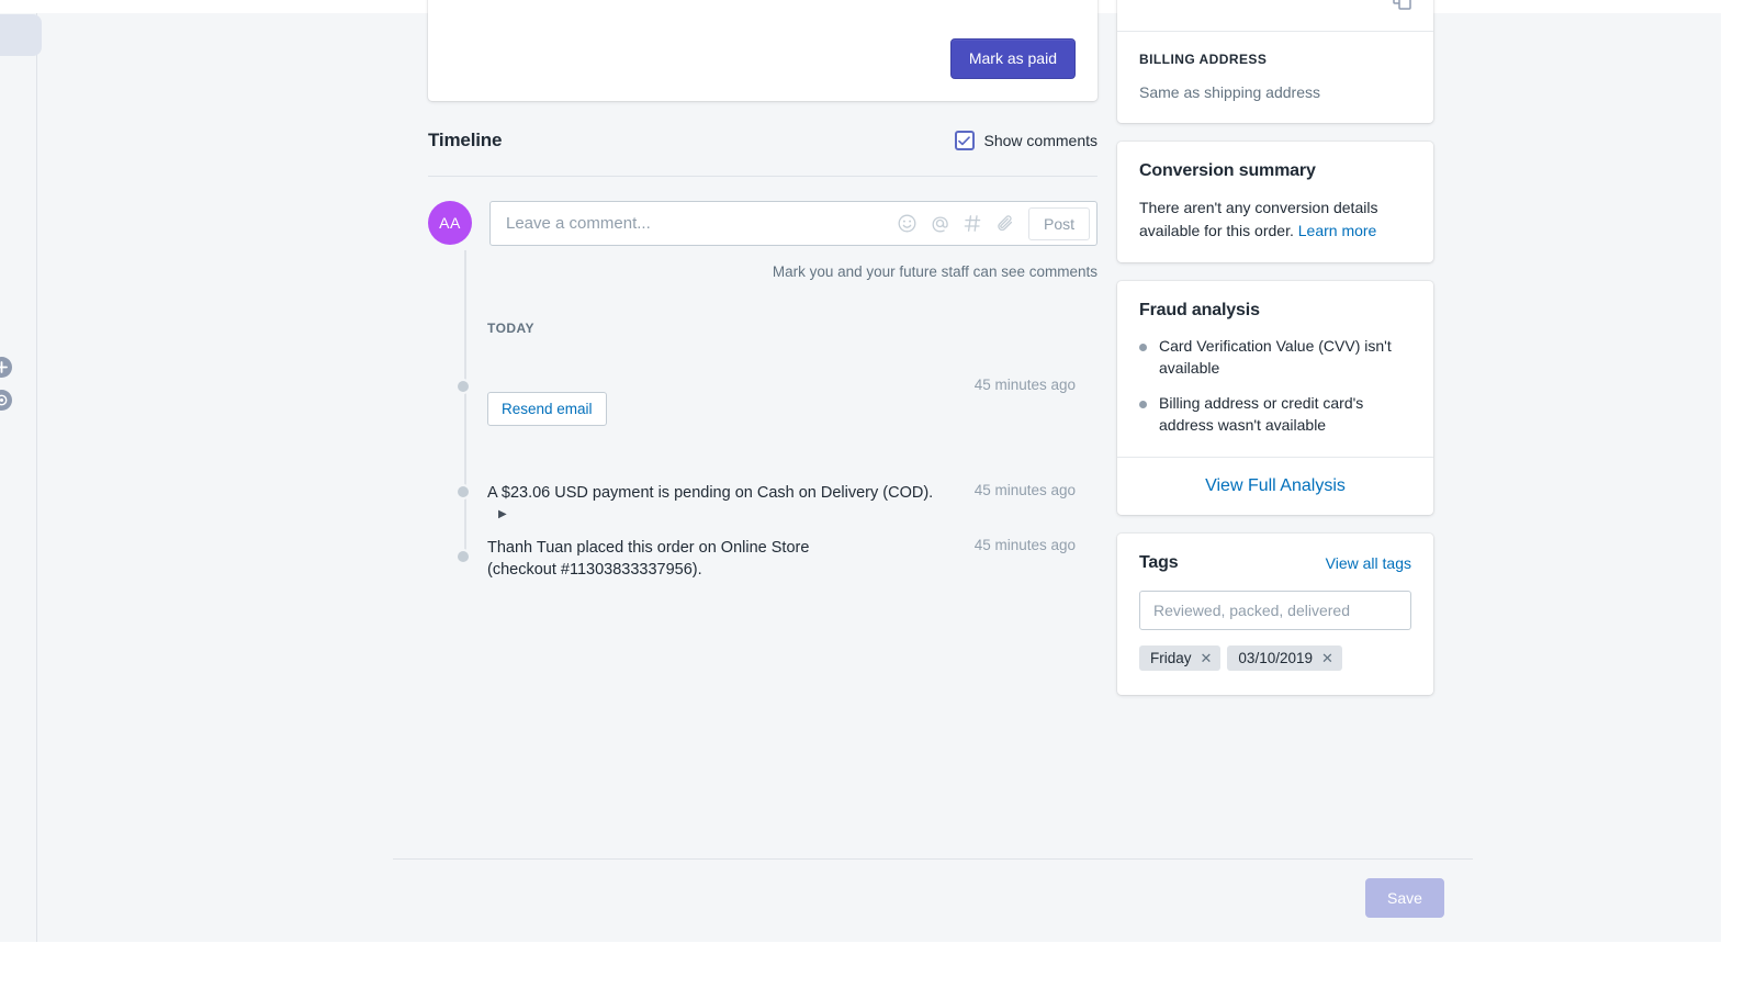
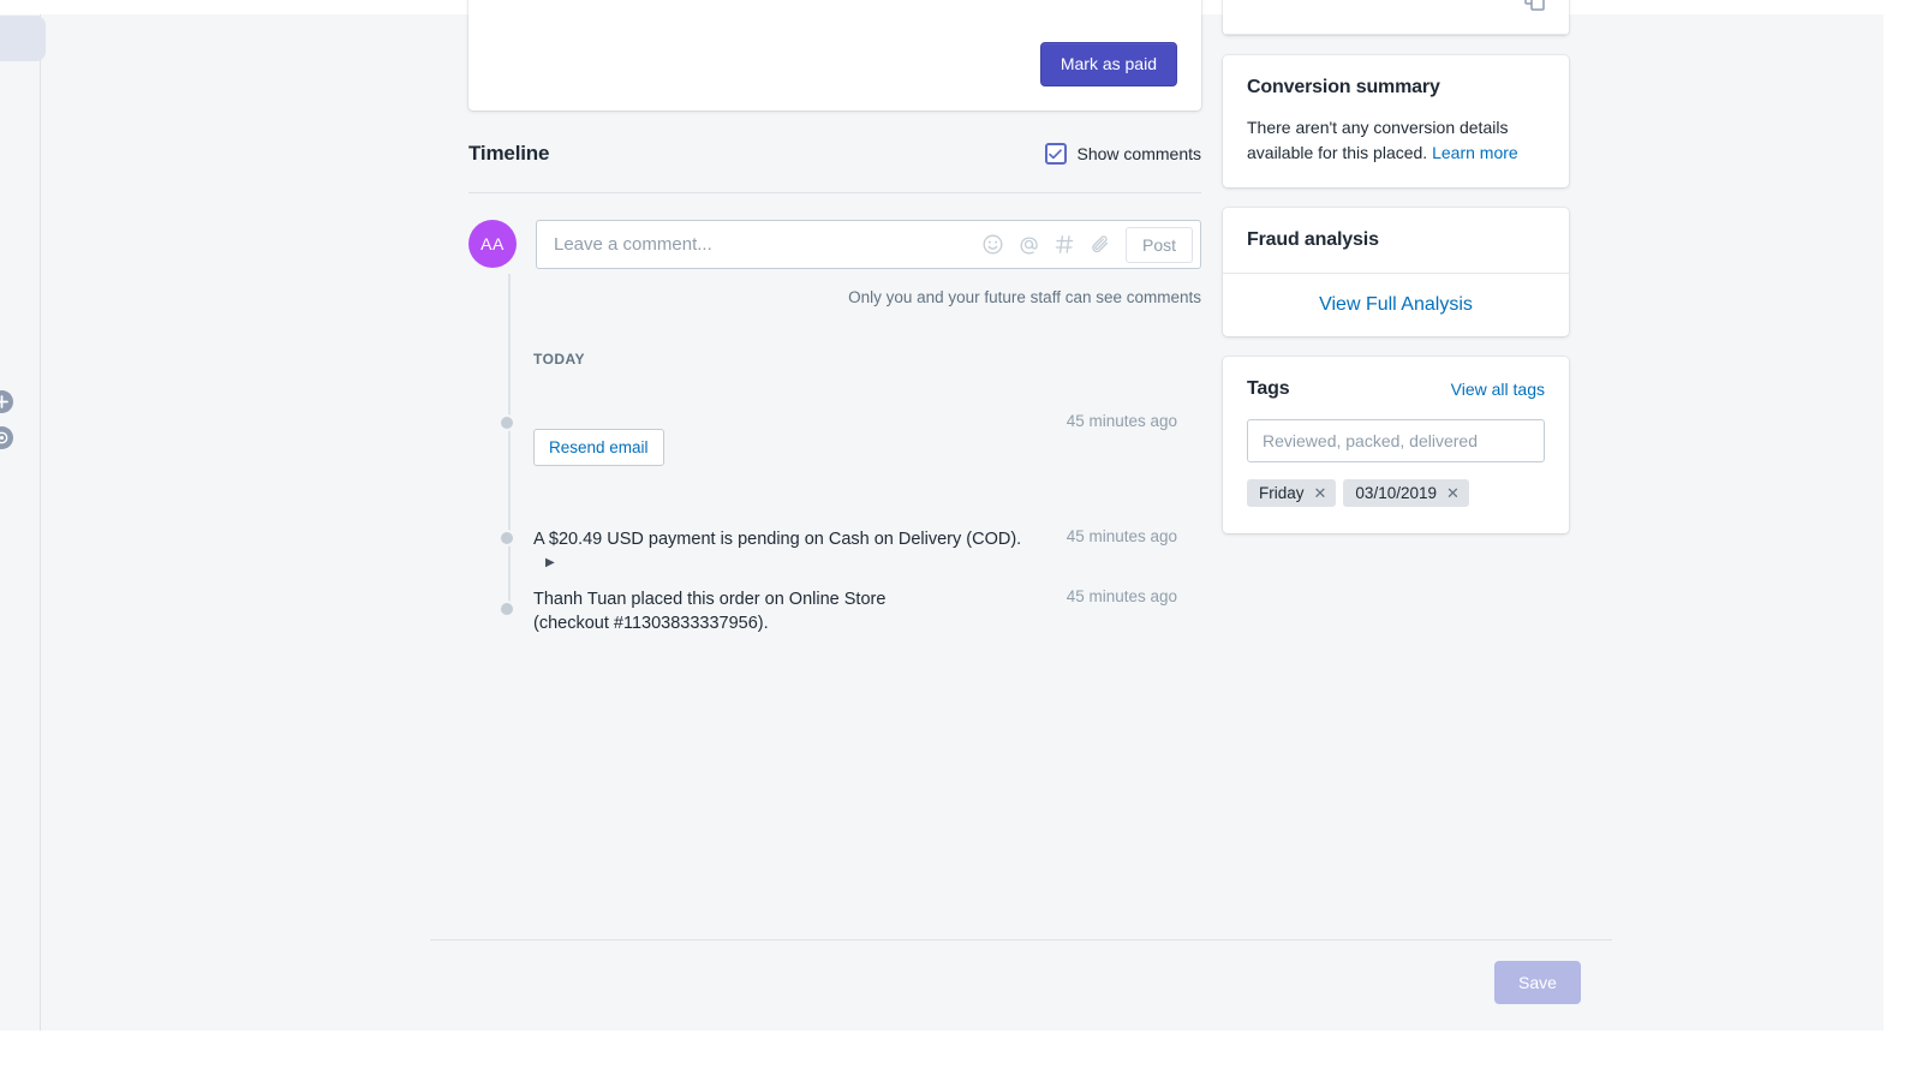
  Mark as paid
  Timeline
  Show comments
  AA
  Leave a comment...
  Post
- Mark you and your future staff can see comments
+ Only you and your future staff can see comments
  TODAY
  45 minutes ago
  Resend email
- A $23.06 USD payment is pending on Cash on Delivery (COD).▶
+ A $20.49 USD payment is pending on Cash on Delivery (COD).▶
  45 minutes ago
  Thanh Tuan placed this order on Online Store (checkout #11303833337956).
  45 minutes ago
- BILLING ADDRESS
- Same as shipping address
  Conversion summary
- There aren't any conversion details available for this order. Learn more
+ There aren't any conversion details available for this placed. Learn more
  Fraud analysis
- Card Verification Value (CVV) isn't available
- Billing address or credit card's address wasn't available
  View Full Analysis
  Tags
  View all tags
  Reviewed, packed, delivered
  Friday
  ✕
  03/10/2019
  ✕
  Save
